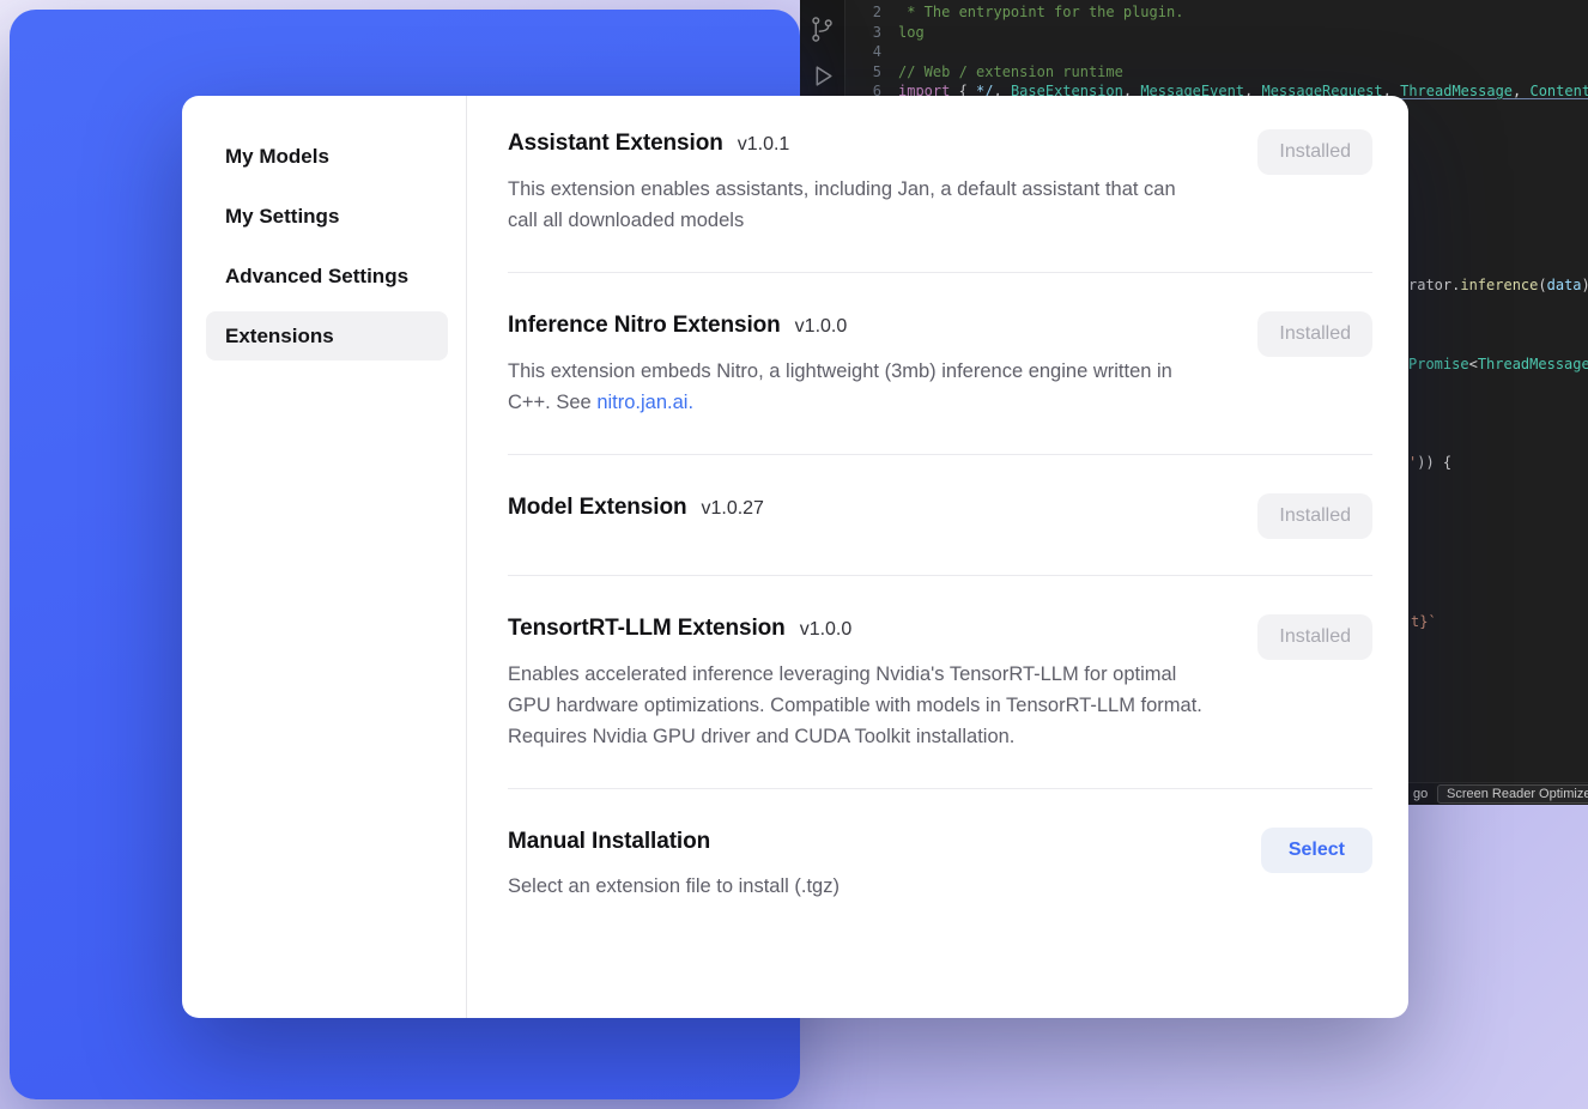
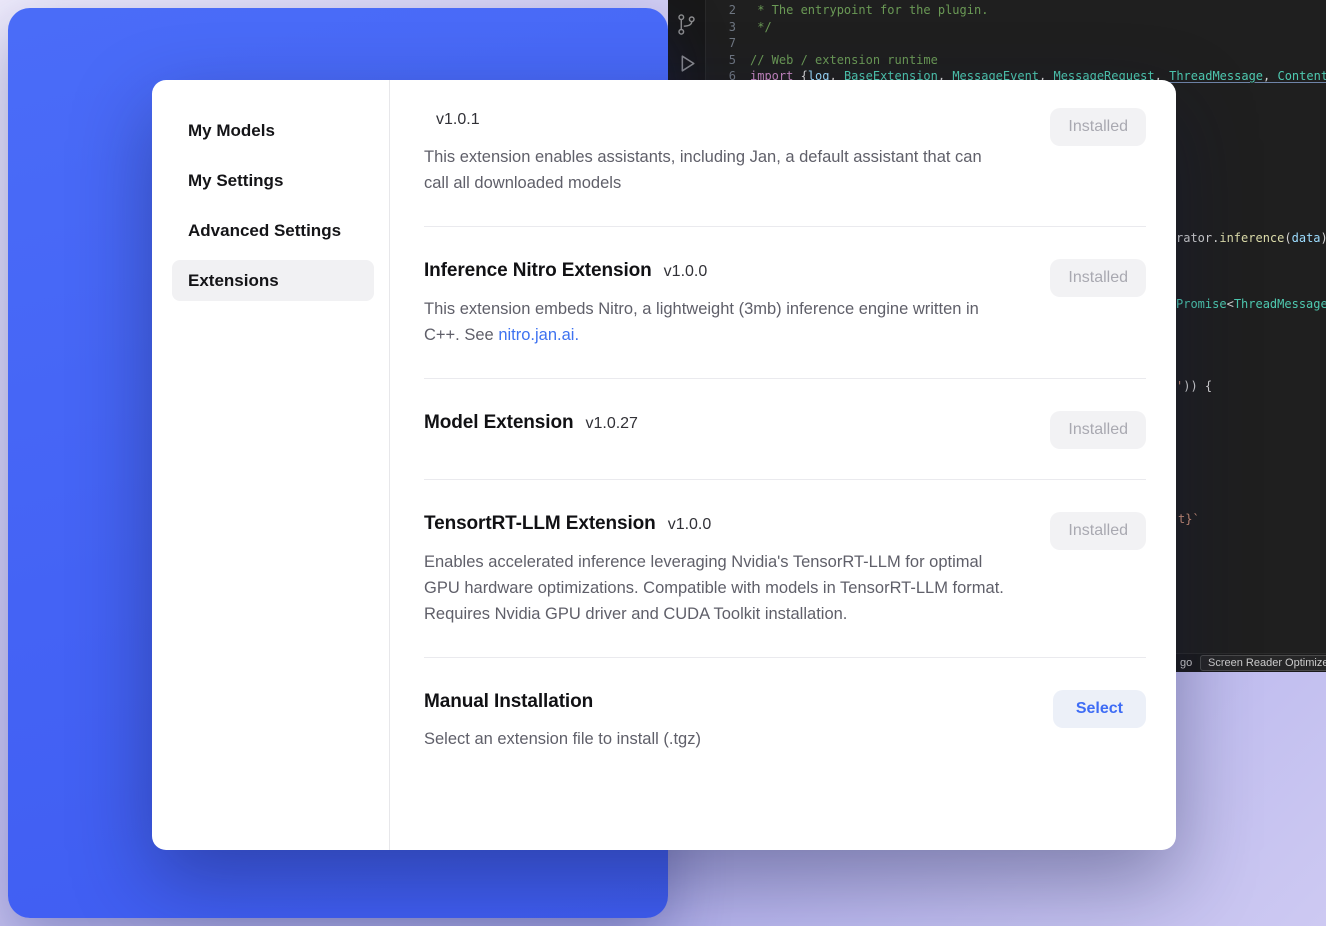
  2
  * The entrypoint for the plugin.
  3
- log
+ */
- 4
+ 7
  5
  // Web / extension runtime
  6
- import { */, BaseExtension, MessageEvent, MessageRequest, ThreadMessage, Content
+ import {log, BaseExtension, MessageEvent, MessageRequest, ThreadMessage, Content
  rator.inference(data)
  Promise<ThreadMessage
  ')) {
  t}`
  go
  Screen Reader Optimize
  My Models
  My Settings
  Advanced Settings
  Extensions
- Assistant Extension
  v1.0.1
  This extension enables assistants, including Jan, a default assistant that can call all downloaded models
  Installed
  Inference Nitro Extension
  v1.0.0
  This extension embeds Nitro, a lightweight (3mb) inference engine written in C++. See nitro.jan.ai.
  Installed
  Model Extension
  v1.0.27
  Installed
  TensortRT-LLM Extension
  v1.0.0
  Enables accelerated inference leveraging Nvidia's TensorRT-LLM for optimal GPU hardware optimizations. Compatible with models in TensorRT-LLM format. Requires Nvidia GPU driver and CUDA Toolkit installation.
  Installed
  Manual Installation
  Select an extension file to install (.tgz)
  Select
